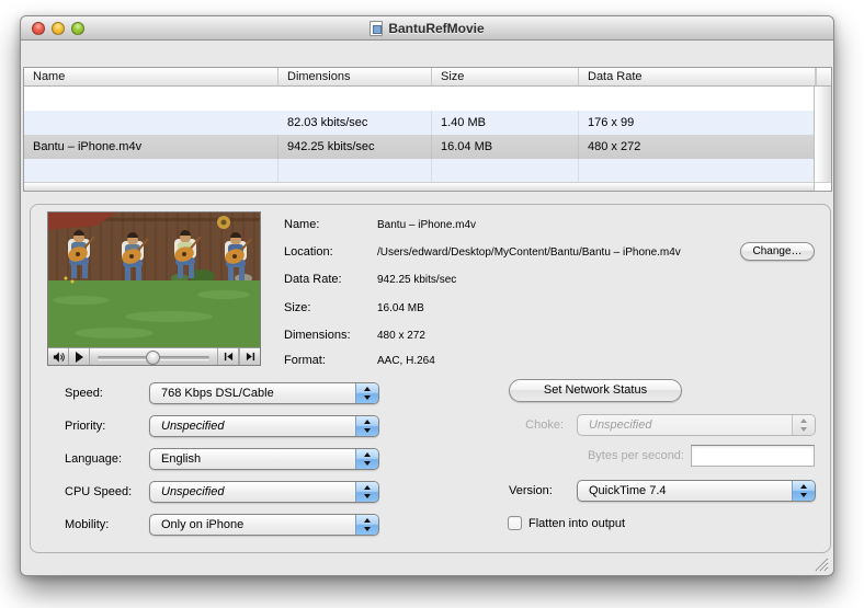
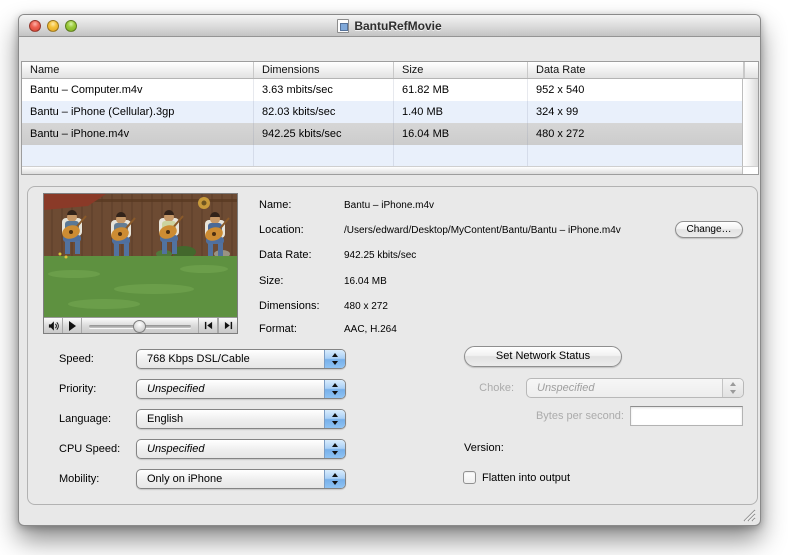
  BantuRefMovie
  Name
  Dimensions
  Size
  Data Rate
+ Bantu – Computer.m4v
+ 3.63 mbits/sec
+ 61.82 MB
+ 952 x 540
+ Bantu – iPhone (Cellular).3gp
  82.03 kbits/sec
  1.40 MB
- 176 x 99
+ 324 x 99
  Bantu – iPhone.m4v
  942.25 kbits/sec
  16.04 MB
  480 x 272
  Name:
  Bantu – iPhone.m4v
  Location:
  /Users/edward/Desktop/MyContent/Bantu/Bantu – iPhone.m4v
  Change…
  Data Rate:
  942.25 kbits/sec
  Size:
  16.04 MB
  Dimensions:
  480 x 272
  Format:
  AAC, H.264
  Speed:
  768 Kbps DSL/Cable
  Priority:
  Unspecified
  Language:
  English
  CPU Speed:
  Unspecified
  Mobility:
  Only on iPhone
  Set Network Status
  Choke:
  Unspecified
  Bytes per second:
  Version:
- QuickTime 7.4
  Flatten into output
